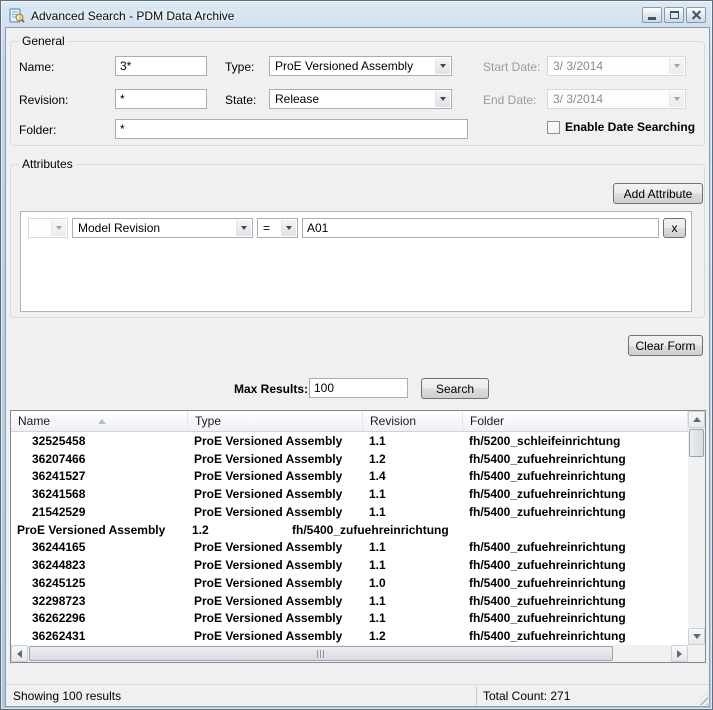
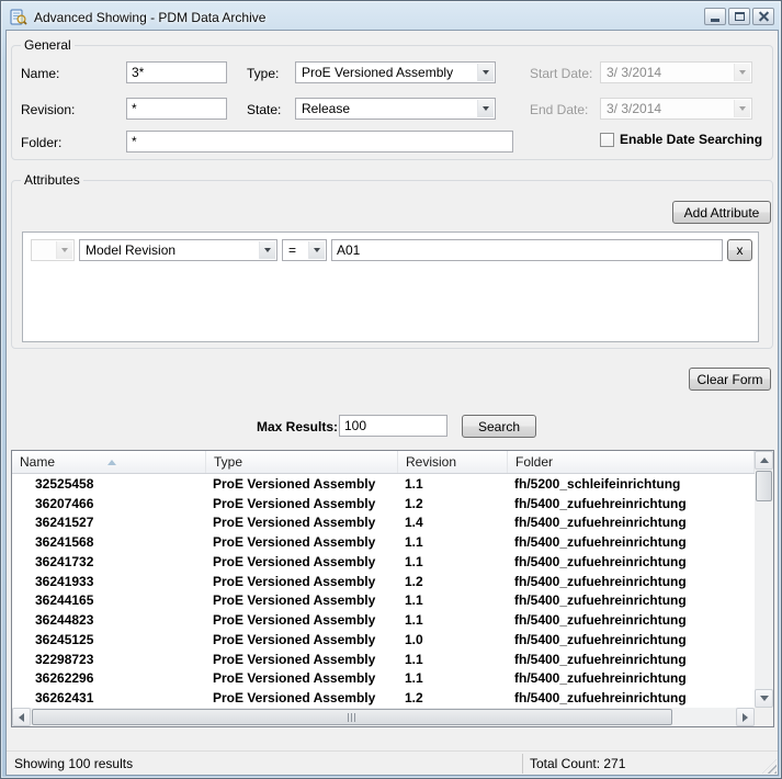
- Advanced Search - PDM Data Archive
+ Advanced Showing - PDM Data Archive
  General
  Name:
  3*
  Type:
  ProE Versioned Assembly
  Start Date:
  3/ 3/2014
  Revision:
  *
  State:
  Release
  End Date:
  3/ 3/2014
  Folder:
  *
  Enable Date Searching
  Attributes
  Add Attribute
  Model Revision
  =
  A01
  x
  Clear Form
  Max Results:
  100
  Search
  Name
  Type
  Revision
  Folder
  32525458
  ProE Versioned Assembly
  1.1
  fh/5200_schleifeinrichtung
  36207466
  ProE Versioned Assembly
  1.2
  fh/5400_zufuehreinrichtung
  36241527
  ProE Versioned Assembly
  1.4
  fh/5400_zufuehreinrichtung
  36241568
  ProE Versioned Assembly
  1.1
  fh/5400_zufuehreinrichtung
- 21542529
+ 36241732
  ProE Versioned Assembly
  1.1
  fh/5400_zufuehreinrichtung
+ 36241933
  ProE Versioned Assembly
  1.2
  fh/5400_zufuehreinrichtung
  36244165
  ProE Versioned Assembly
  1.1
  fh/5400_zufuehreinrichtung
  36244823
  ProE Versioned Assembly
  1.1
  fh/5400_zufuehreinrichtung
  36245125
  ProE Versioned Assembly
  1.0
  fh/5400_zufuehreinrichtung
  32298723
  ProE Versioned Assembly
  1.1
  fh/5400_zufuehreinrichtung
  36262296
  ProE Versioned Assembly
  1.1
  fh/5400_zufuehreinrichtung
  36262431
  ProE Versioned Assembly
  1.2
  fh/5400_zufuehreinrichtung
  Showing 100 results
  Total Count: 271
